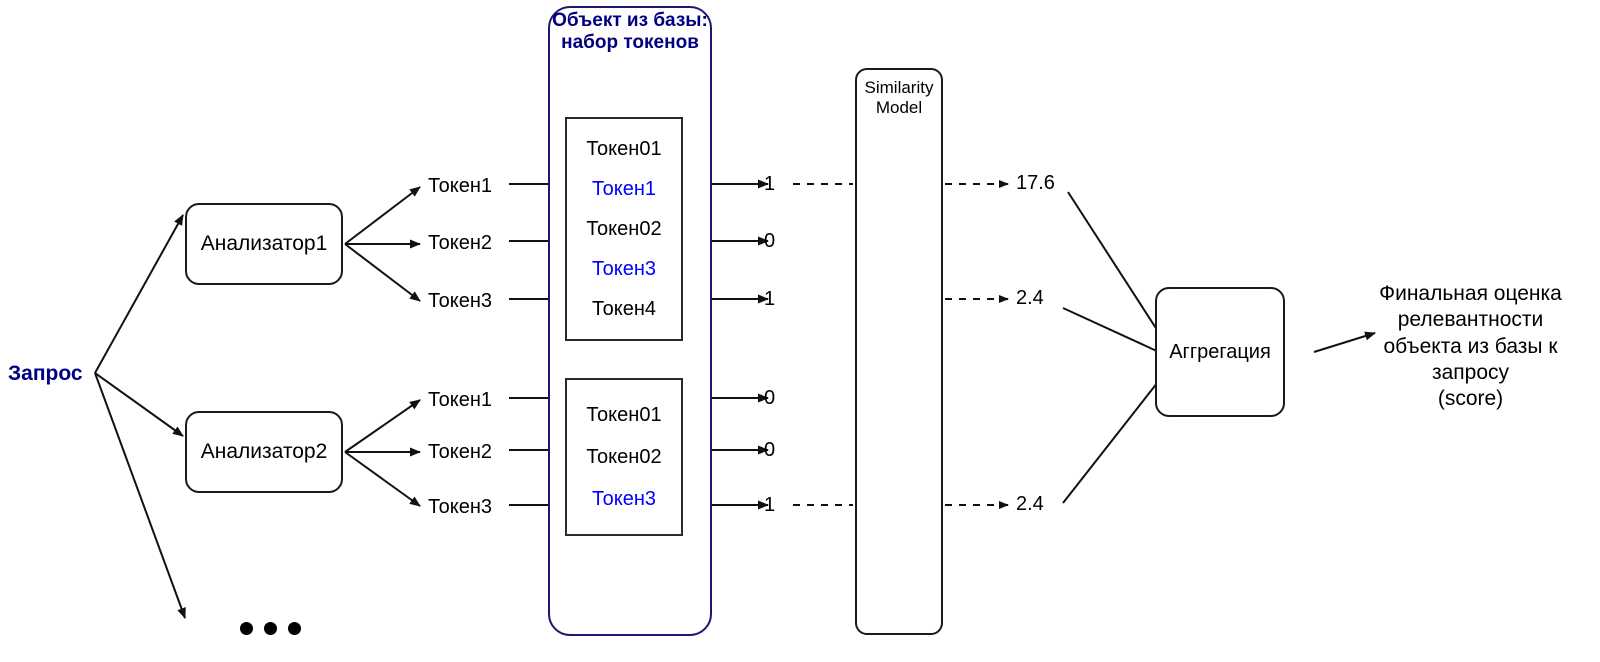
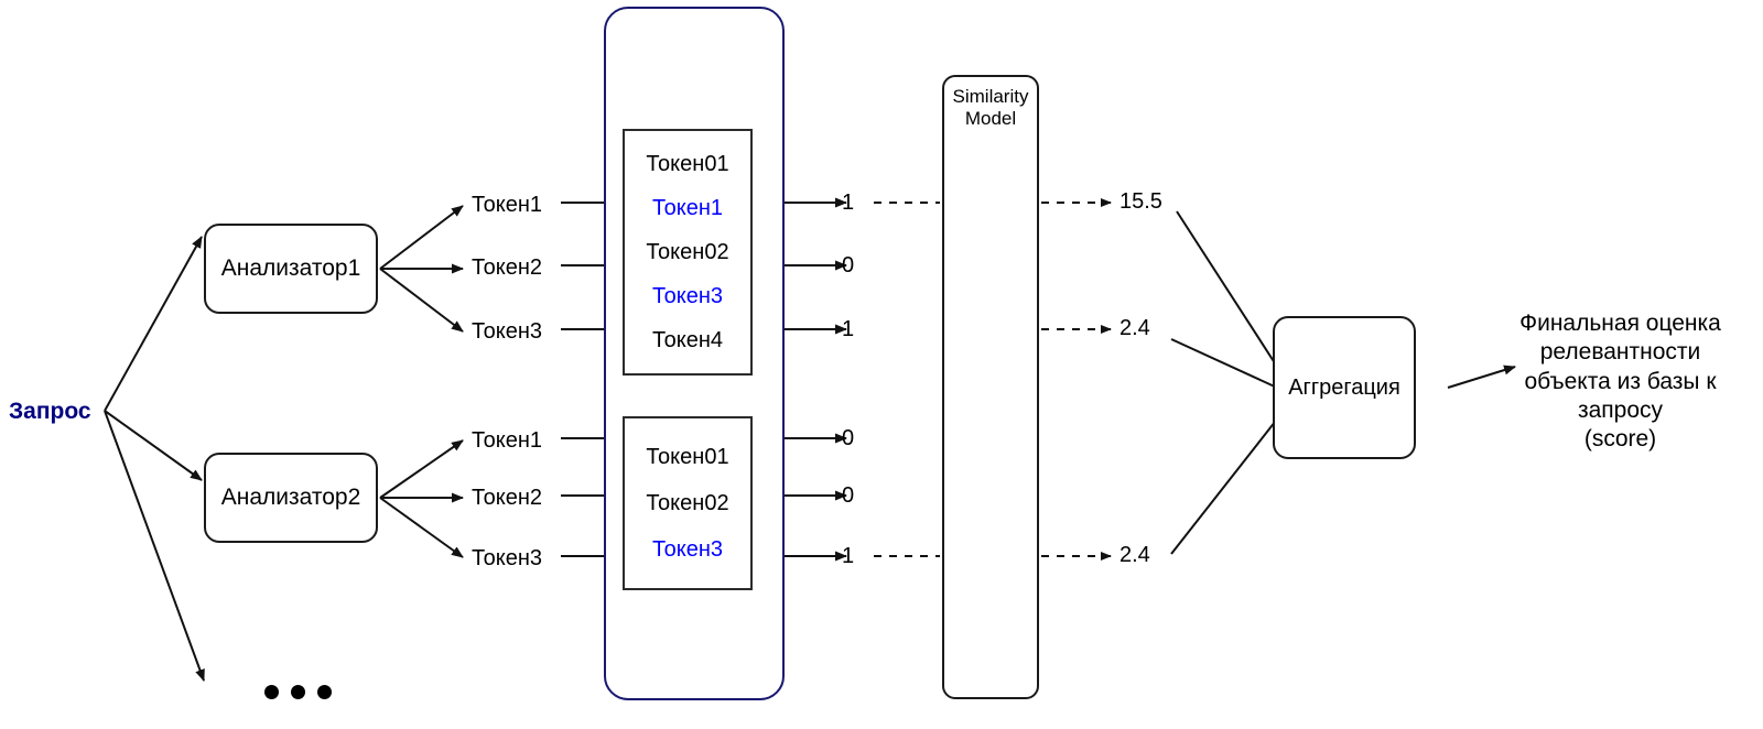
  Запрос
  Анализатор1
  Анализатор2
  Токен1
  Токен2
  Токен3
  Токен1
  Токен2
  Токен3
- Объект из базы:
- набор токенов
  Токен01
  Токен1
  Токен02
  Токен3
  Токен4
  Токен01
  Токен02
  Токен3
  1
  0
  1
  0
  0
  1
  Similarity
  Model
- 17.6
+ 15.5
  2.4
  2.4
  Аггрегация
  Финальная оценка
  релевантности
  объекта из базы к
  запросу
  (score)
